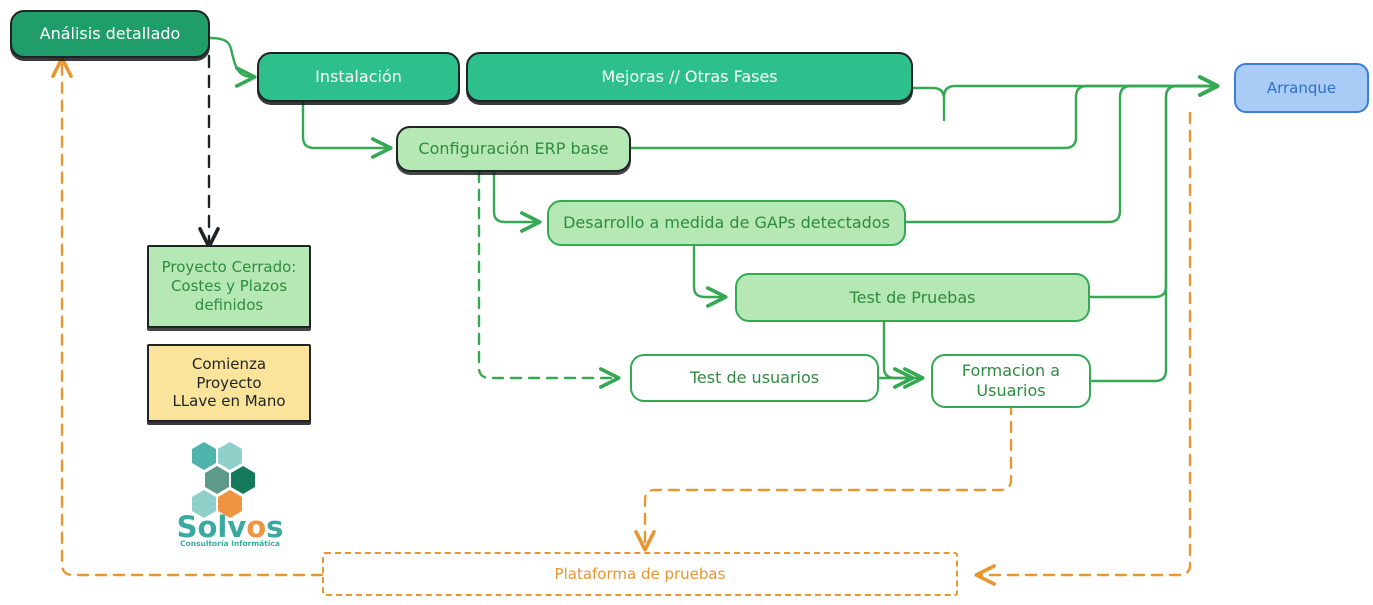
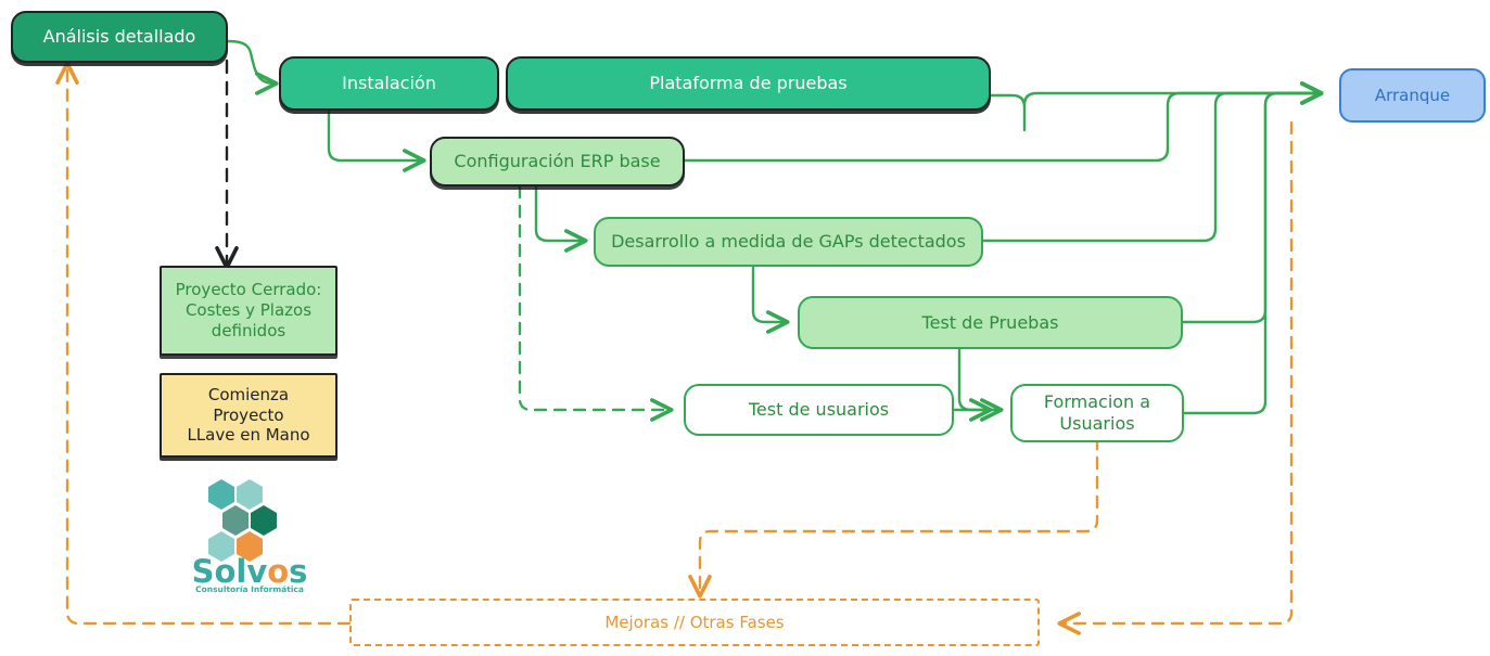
  Análisis detallado
  Instalación
- Mejoras // Otras Fases
+ Plataforma de pruebas
  Configuración ERP base
  Desarrollo a medida de GAPs detectados
  Test de Pruebas
  Test de usuarios
  Formacion a
  Usuarios
  Proyecto Cerrado:
  Costes y Plazos
  definidos
  Comienza Proyecto
  LLave en Mano
  Arranque
- Plataforma de pruebas
+ Mejoras // Otras Fases
  Solvos
  Consultoría Informática
